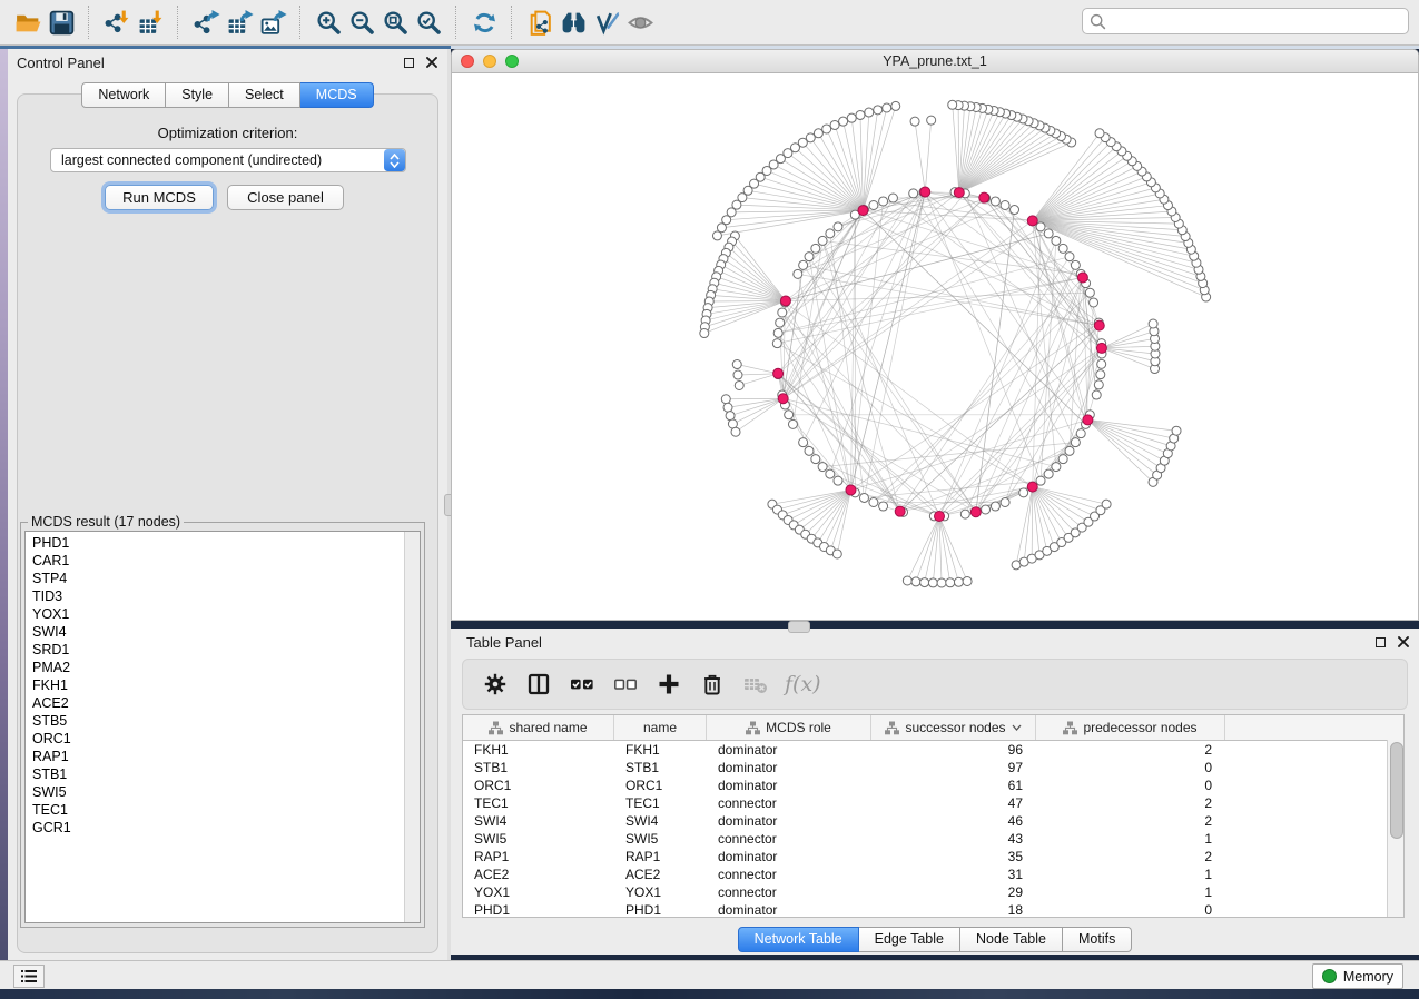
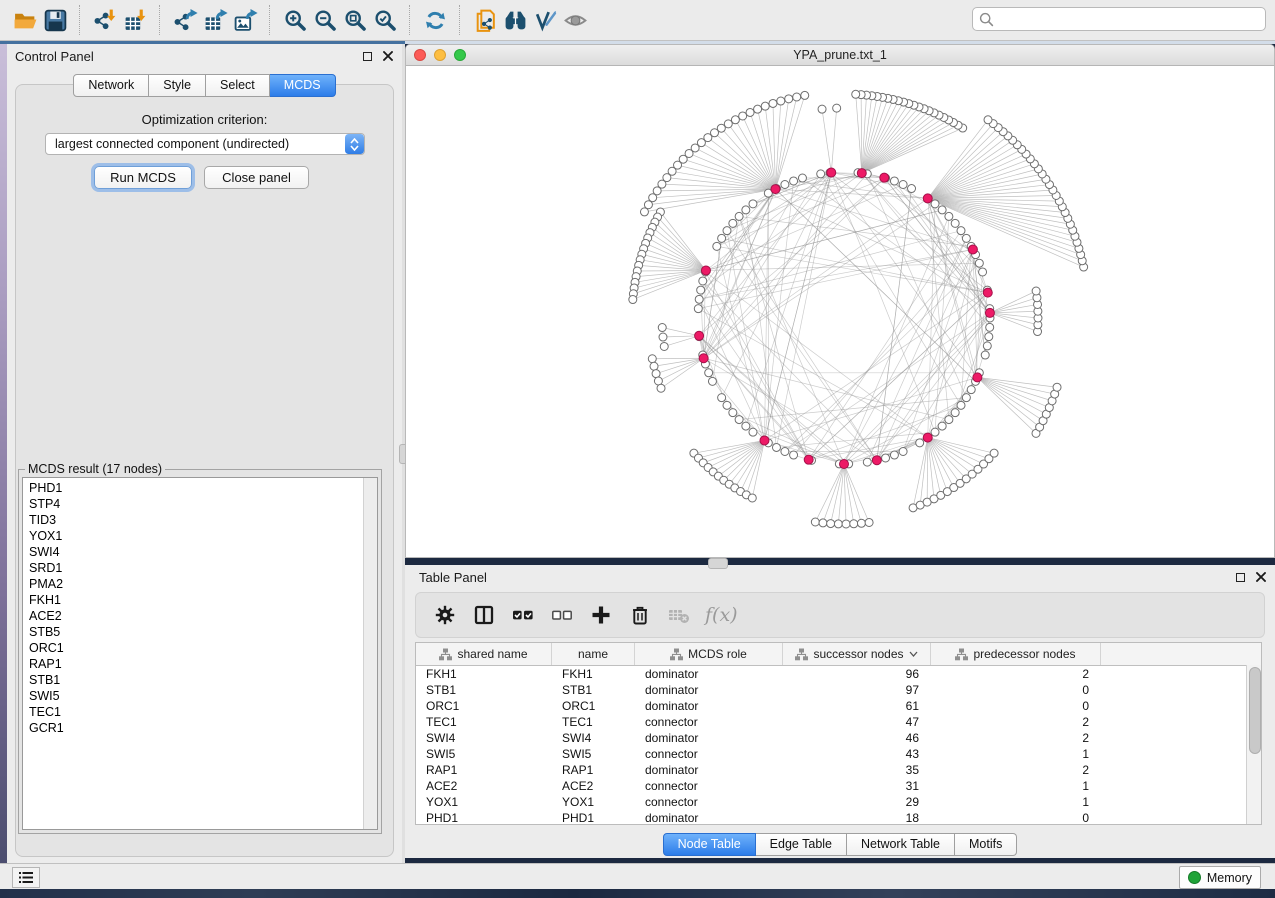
  Control Panel
  Network
  Style
  Select
  MCDS
  Optimization criterion:
  largest connected component (undirected)
  Run MCDS
  Close panel
  MCDS result (17 nodes)
  PHD1
- CAR1
  STP4
  TID3
  YOX1
  SWI4
  SRD1
  PMA2
  FKH1
  ACE2
  STB5
  ORC1
  RAP1
  STB1
  SWI5
  TEC1
  GCR1
  YPA_prune.txt_1
  Table Panel
  f(x)
  shared name
  name
  MCDS role
  successor nodes
  predecessor nodes
  FKH1
  FKH1
  dominator
  96
  2
  STB1
  STB1
  dominator
  97
  0
  ORC1
  ORC1
  dominator
  61
  0
  TEC1
  TEC1
  connector
  47
  2
  SWI4
  SWI4
  dominator
  46
  2
  SWI5
  SWI5
  connector
  43
  1
  RAP1
  RAP1
  dominator
  35
  2
  ACE2
  ACE2
  connector
  31
  1
  YOX1
  YOX1
  connector
  29
  1
  PHD1
  PHD1
  dominator
  18
  0
- Network Table
+ Node Table
  Edge Table
- Node Table
+ Network Table
  Motifs
  Memory
